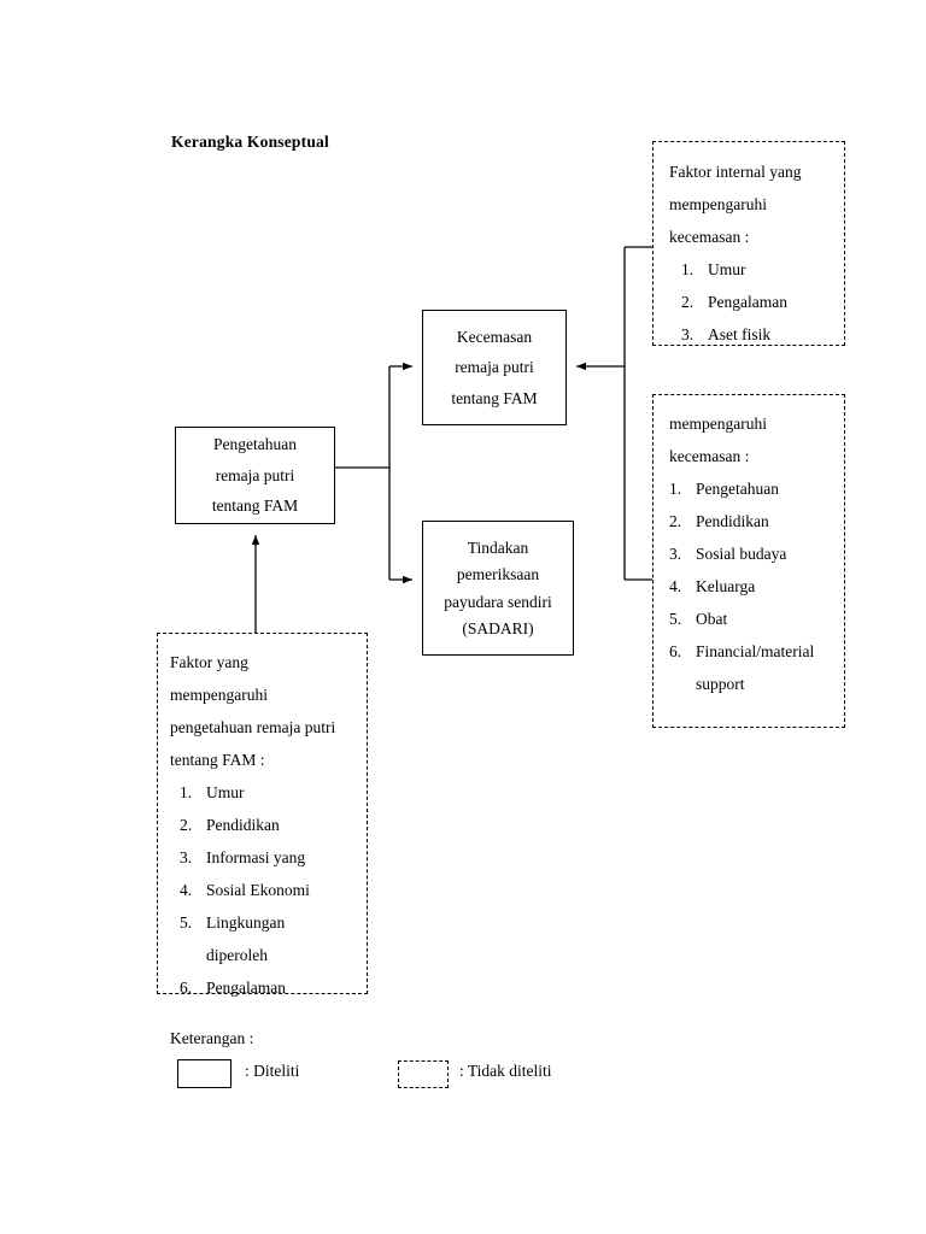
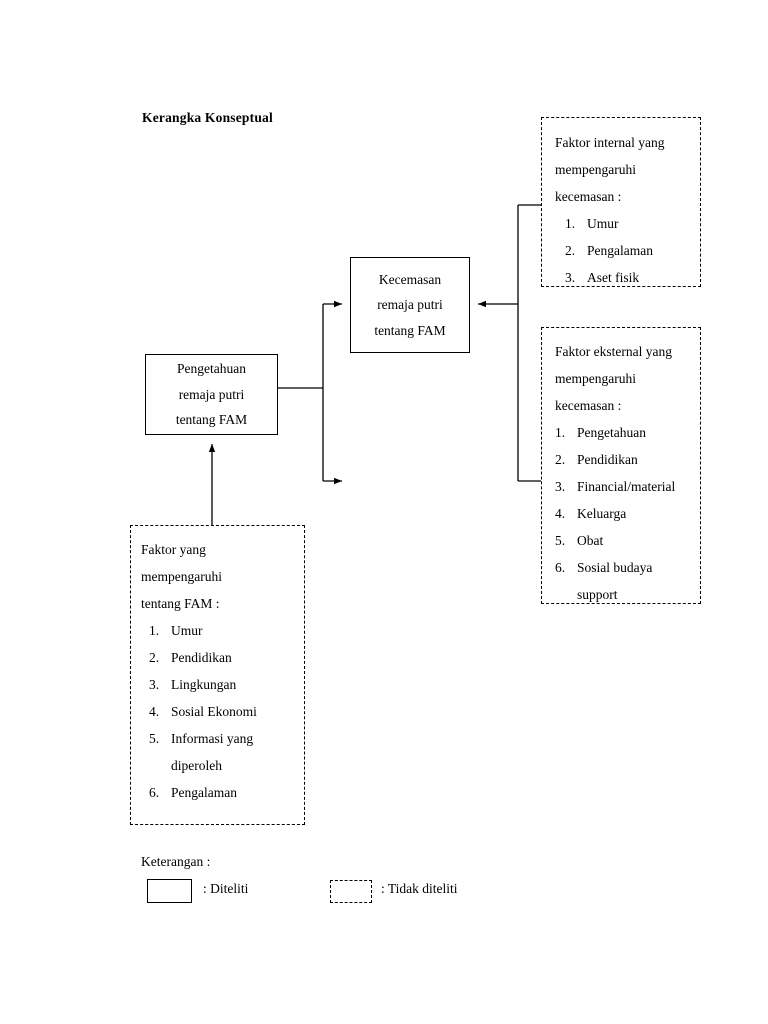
  Kerangka Konseptual
  Kecemasan
  remaja putri
  tentang FAM
  Pengetahuan
  remaja putri
  tentang FAM
- Tindakan
- pemeriksaan
- payudara sendiri
- (SADARI)
  Faktor internal yang
  mempengaruhi
  kecemasan :
  1.
  Umur
  2.
  Pengalaman
  3.
  Aset fisik
+ Faktor eksternal yang
  mempengaruhi
  kecemasan :
  1.
  Pengetahuan
  2.
  Pendidikan
  3.
- Sosial budaya
+ Financial/material
  4.
  Keluarga
  5.
  Obat
  6.
- Financial/material
+ Sosial budaya
  support
  Faktor yang
  mempengaruhi
- pengetahuan remaja putri
  tentang FAM :
  1.
  Umur
  2.
  Pendidikan
  3.
- Informasi yang
+ Lingkungan
  4.
  Sosial Ekonomi
  5.
- Lingkungan
+ Informasi yang
  diperoleh
  6.
  Pengalaman
  Keterangan :
  : Diteliti
  : Tidak diteliti
